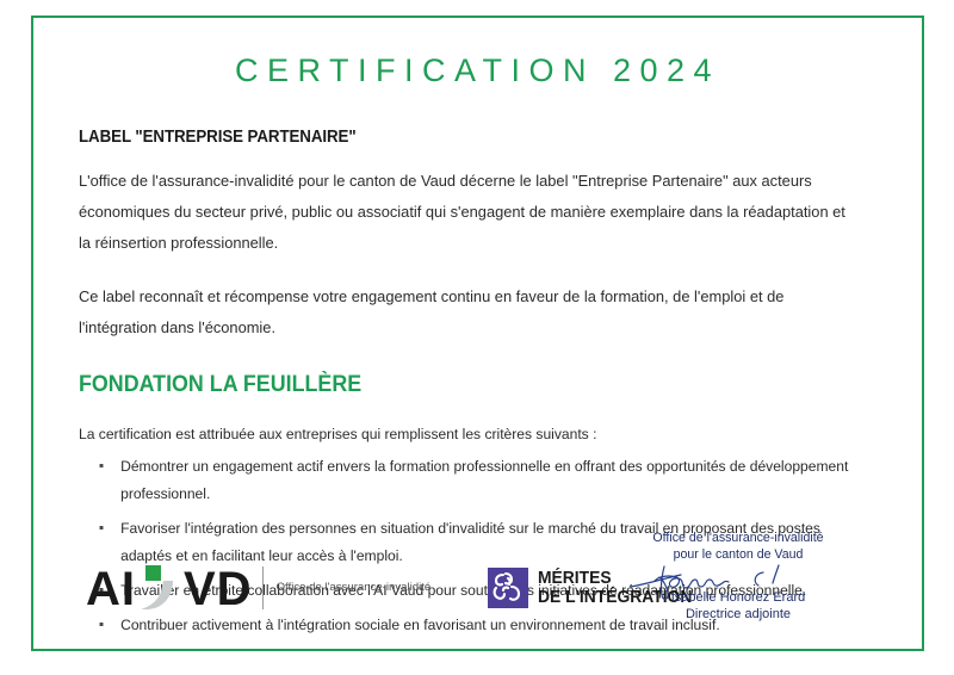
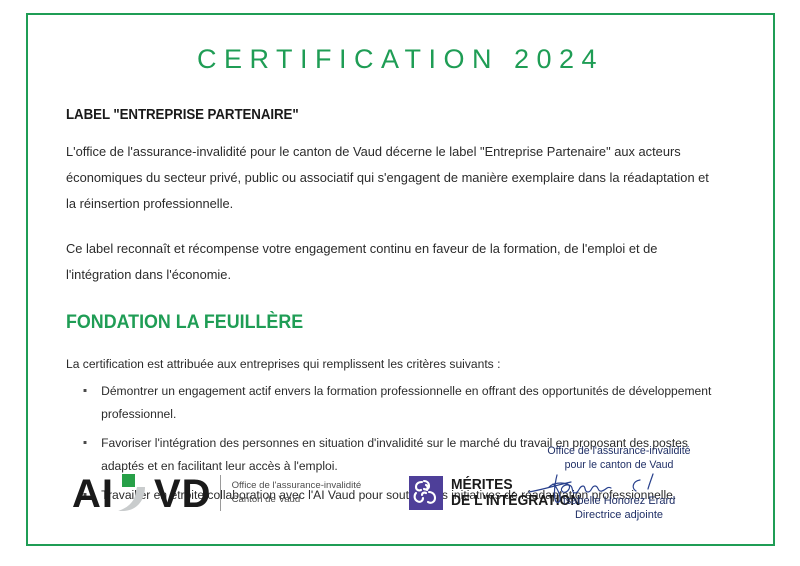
  CERTIFICATION 2024
  LABEL "ENTREPRISE PARTENAIRE"
  L'office de l'assurance-invalidité pour le canton de Vaud décerne le label "Entreprise Partenaire" aux acteurs économiques du secteur privé, public ou associatif qui s'engagent de manière exemplaire dans la réadaptation et la réinsertion professionnelle.
  Ce label reconnaît et récompense votre engagement continu en faveur de la formation, de l'emploi et de l'intégration dans l'économie.
  FONDATION LA FEUILLÈRE
  La certification est attribuée aux entreprises qui remplissent les critères suivants :
  Démontrer un engagement actif envers la formation professionnelle en offrant des opportunités de développement professionnel.
  Favoriser l'intégration des personnes en situation d'invalidité sur le marché du travail en proposant des postes adaptés et en facilitant leur accès à l'emploi.
  Travair en étroite collaboration avec l'AI Vaud pour souts initiatives de réadaptation professionnelle.
- Contribuer activement à l'intégration sociale en favorisant un environnement de travail inclusif.
  AI
  VD
  Office de l'assurance-invalidité
+ Canton de Vaud
  MÉRITES
  DE L'INTÉGRATION
  Office de l'assurance-invalidité
  pour le canton de Vaud
  Isabelle Honorez Erard
  Directrice adjointe
